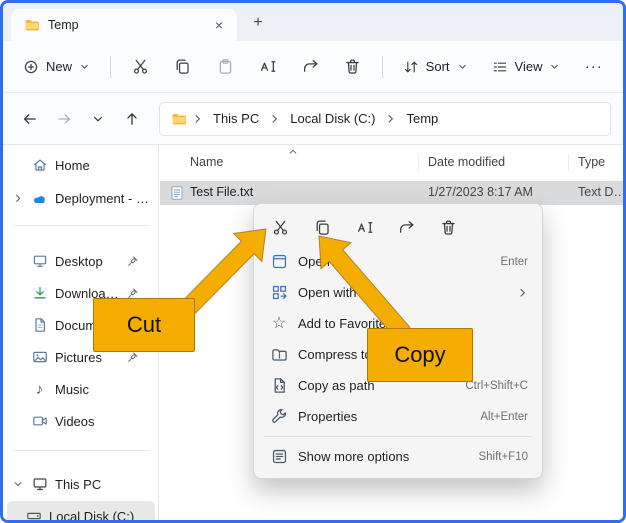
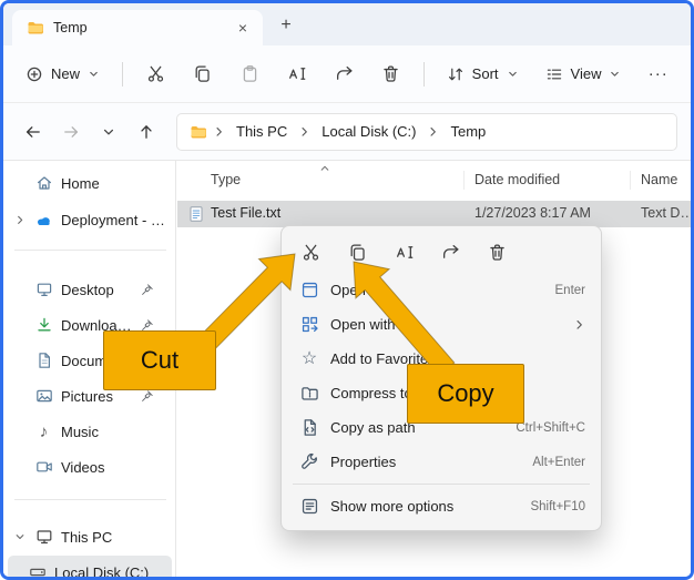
  Temp
  ×
  +
  New
  Sort
  View
  ···
  This PC
  Local Disk (C:)
  Temp
  Home
  Deployment - Ca
  Desktop
  Downloads
  Pictures
  ♪
  Music
  Videos
  This PC
  Local Disk (C:)
- Name
+ Type
  Date modified
- Type
+ Name
  Test File.txt
  1/27/2023 8:17 AM
  Ope
  Enter
  Open with
  ☆
  Add to Favorit
  Copy as path
  Ctrl+Shift+C
  Properties
  Alt+Enter
  Show more options
  Shift+F10
  Cut
  Copy
